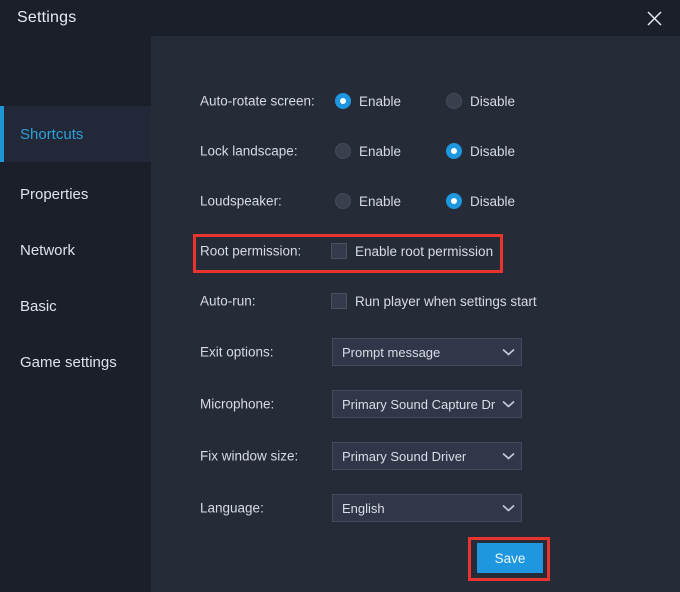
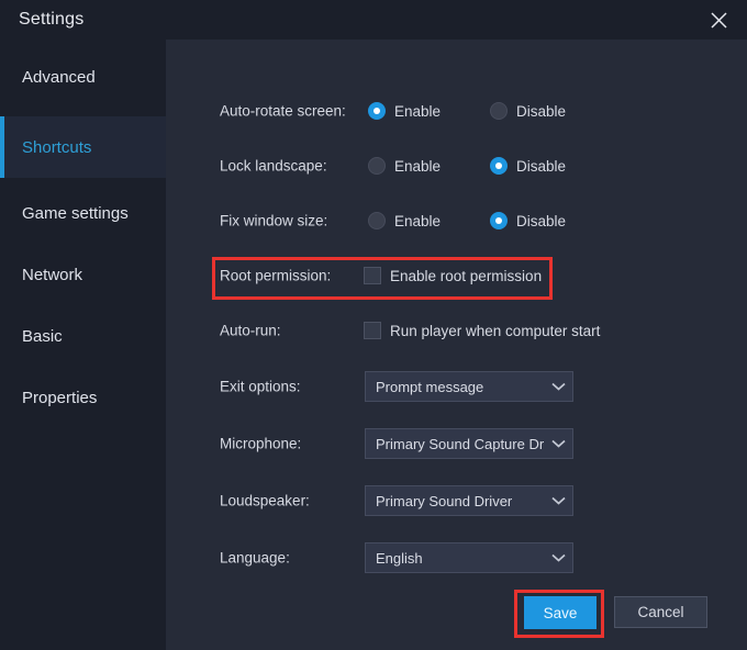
  Settings
+ Advanced
  Shortcuts
- Properties
+ Game settings
  Network
  Basic
- Game settings
+ Properties
  Auto-rotate screen:
  Enable
  Disable
  Lock landscape:
  Enable
  Disable
- Loudspeaker:
+ Fix window size:
  Enable
  Disable
  Root permission:
  Enable root permission
  Auto-run:
- Run player when settings start
+ Run player when computer start
  Exit options:
  Prompt message
  Microphone:
  Primary Sound Capture Dr
- Fix window size:
+ Loudspeaker:
  Primary Sound Driver
  Language:
  English
  Save
+ Cancel
